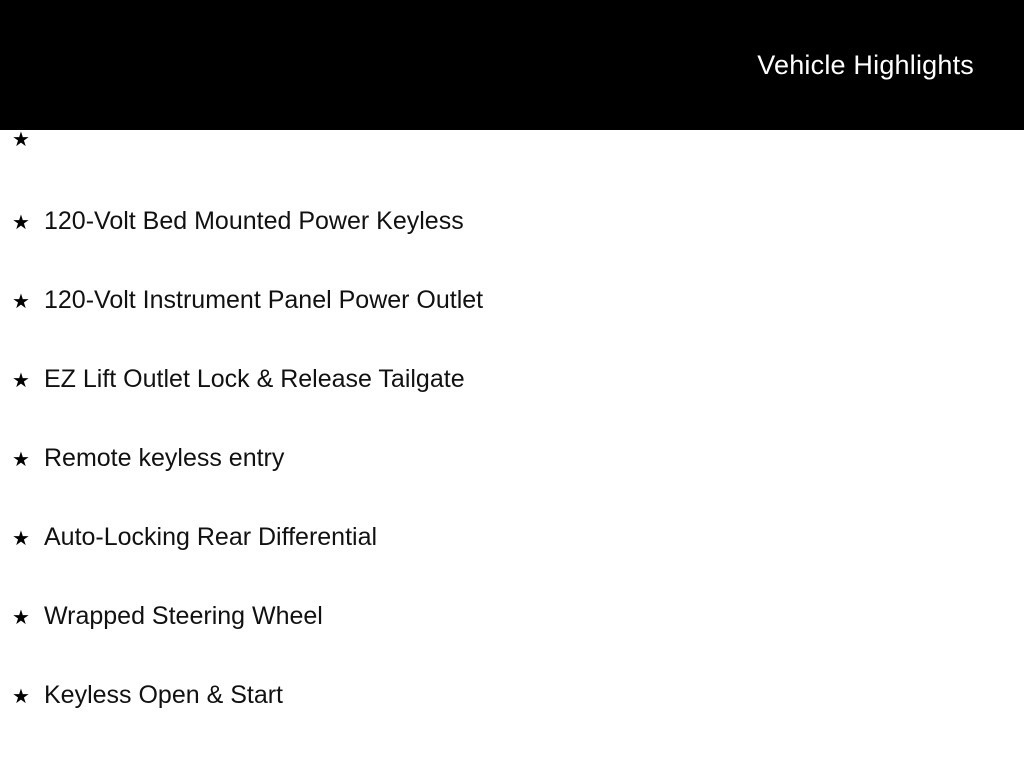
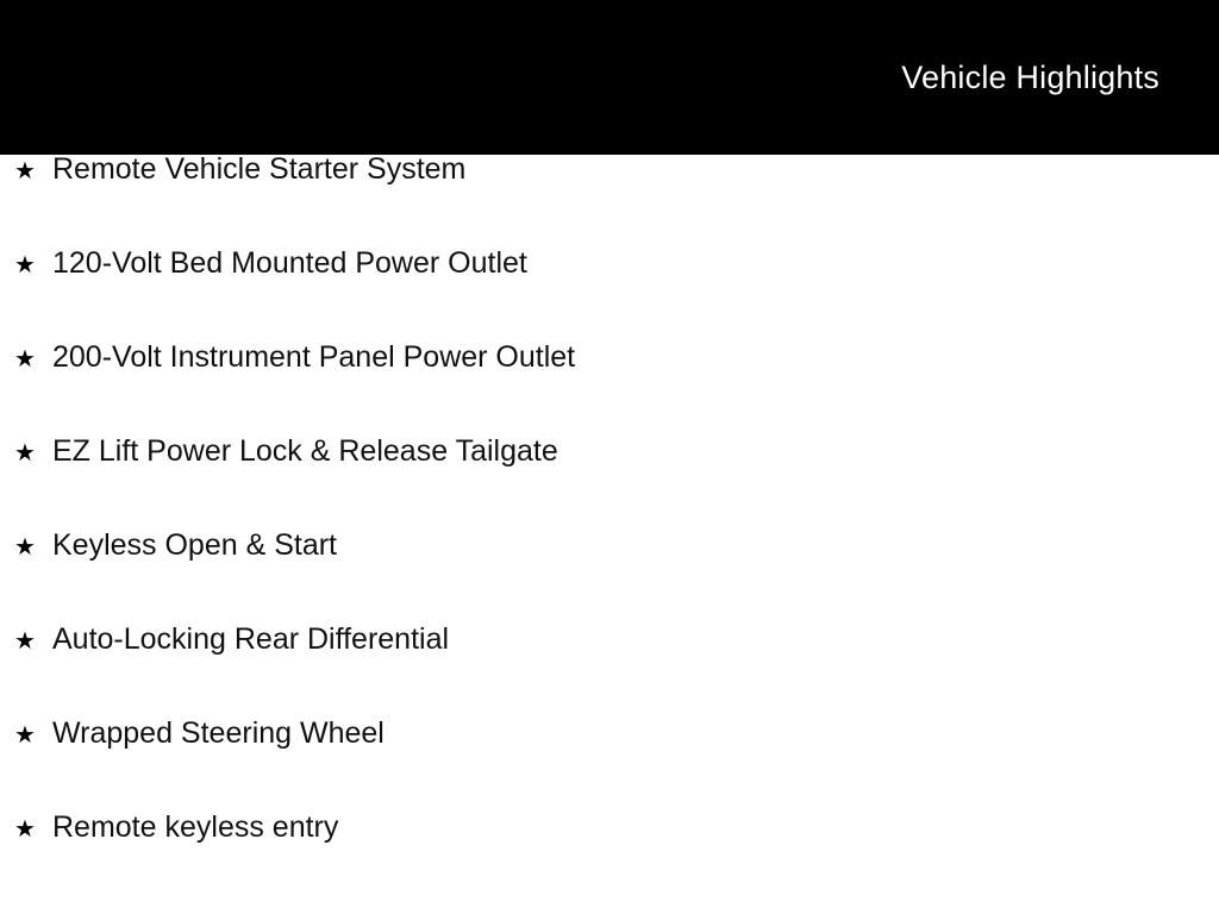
  Vehicle Highlights
  ★
+ Remote Vehicle Starter System
  ★
- 120-Volt Bed Mounted Power Keyless
+ 120-Volt Bed Mounted Power Outlet
  ★
- 120-Volt Instrument Panel Power Outlet
+ 200-Volt Instrument Panel Power Outlet
  ★
- EZ Lift Outlet Lock & Release Tailgate
+ EZ Lift Power Lock & Release Tailgate
  ★
- Remote keyless entry
+ Keyless Open & Start
  ★
  Auto-Locking Rear Differential
  ★
  Wrapped Steering Wheel
  ★
- Keyless Open & Start
+ Remote keyless entry
